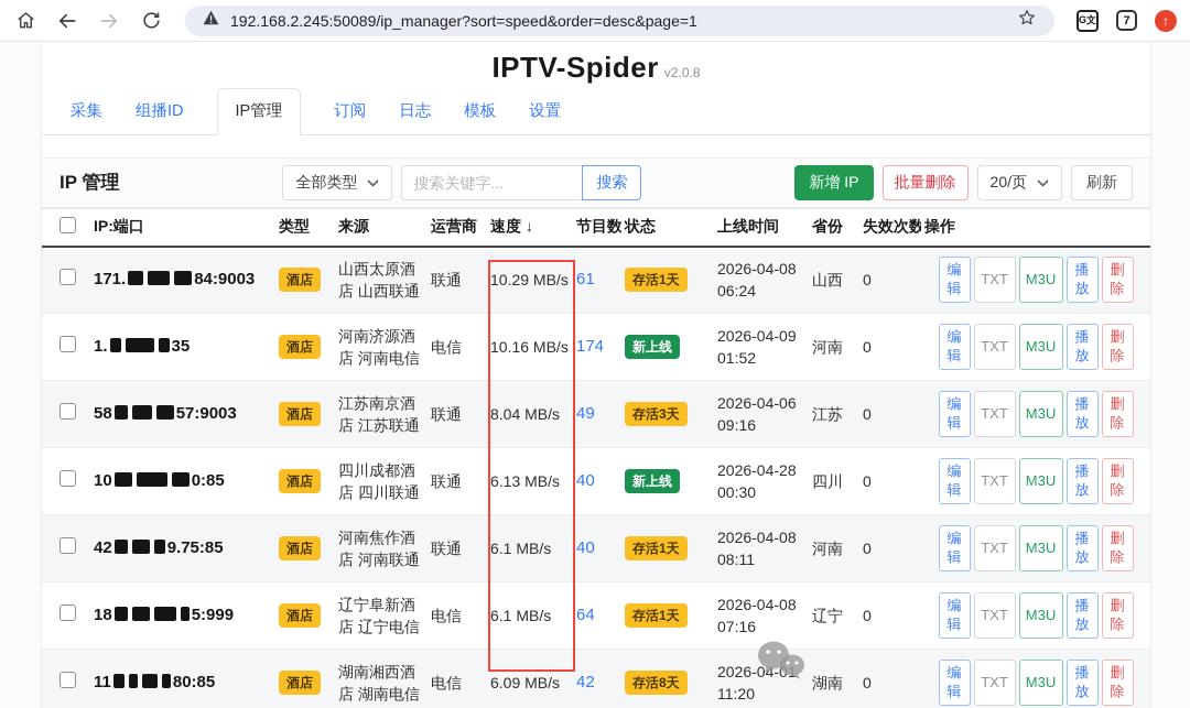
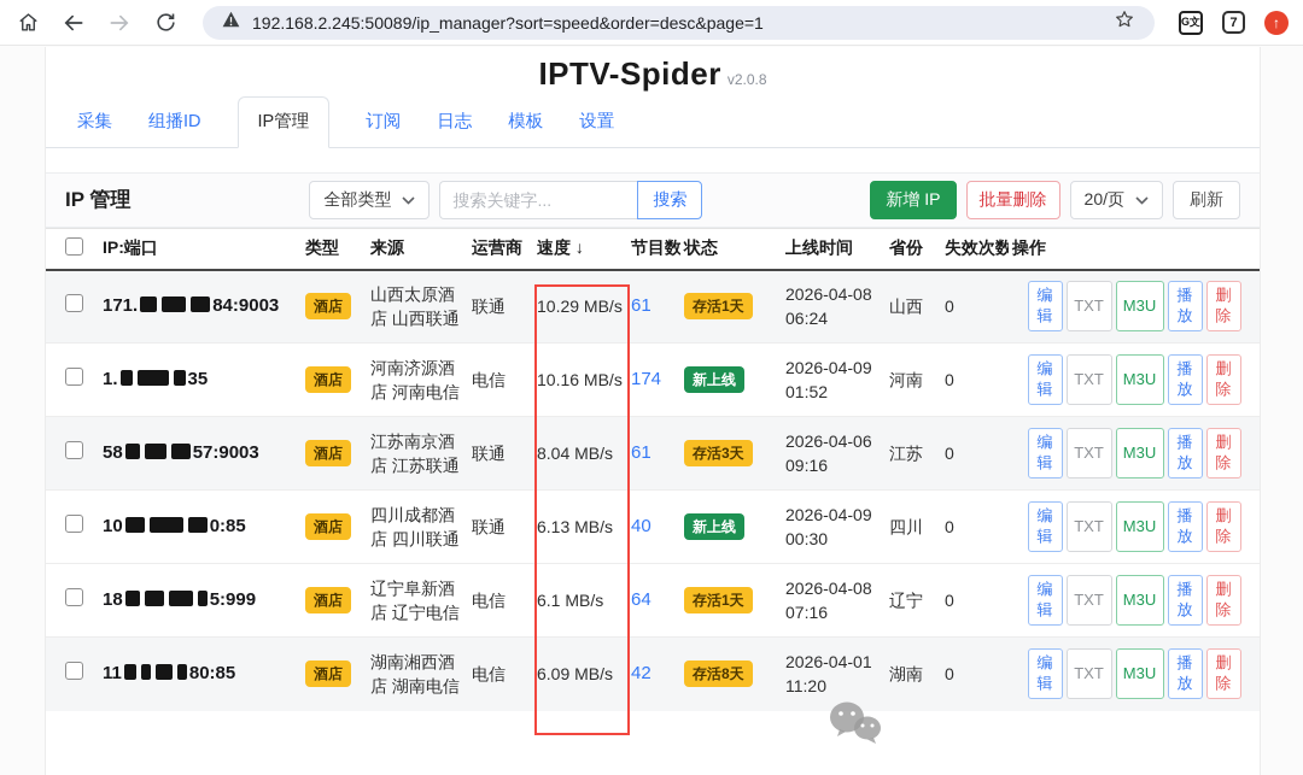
  192.168.2.245:50089/ip_manager?sort=speed&order=desc&page=1
  G文
  7
  ↑
  IPTV-Spider v2.0.8
  采集
  组播ID
  IP管理
  订阅
  日志
  模板
  设置
  IP 管理
  全部类型
  搜索关键字...
  搜索
  新增 IP
  批量删除
  20/页
  刷新
  	IP:端口	类型	来源	运营商	速度 ↓	节目数	状态	上线时间	省份	失效次数	操作
  	171. 84:9003	酒店	山西太原酒店 山西联通	联通	10.29 MB/s	61	存活1天	2026-04-08 06:24	山西	0	编 辑TXT M3U播 放删 除
  	1. 35	酒店	河南济源酒店 河南电信	电信	10.16 MB/s	174	新上线	2026-04-09 01:52	河南	0	编 辑TXT M3U播 放删 除
- 	58 57:9003	酒店	江苏南京酒店 江苏联通	联通	8.04 MB/s	49	存活3天	2026-04-06 09:16	江苏	0	编 辑TXT M3U播 放删 除
+ 	58 57:9003	酒店	江苏南京酒店 江苏联通	联通	8.04 MB/s	61	存活3天	2026-04-06 09:16	江苏	0	编 辑TXT M3U播 放删 除
- 	10 0:85	酒店	四川成都酒店 四川联通	联通	6.13 MB/s	40	新上线	2026-04-28 00:30	四川	0	编 辑TXT M3U播 放删 除
+ 	10 0:85	酒店	四川成都酒店 四川联通	联通	6.13 MB/s	40	新上线	2026-04-09 00:30	四川	0	编 辑TXT M3U播 放删 除
- 	42 9.75:85	酒店	河南焦作酒店 河南联通	联通	6.1 MB/s	40	存活1天	2026-04-08 08:11	河南	0	编 辑TXT M3U播 放删 除
  	18 5:999	酒店	辽宁阜新酒店 辽宁电信	电信	6.1 MB/s	64	存活1天	2026-04-08 07:16	辽宁	0	编 辑TXT M3U播 放删 除
  	11 80:85	酒店	湖南湘西酒店 湖南电信	电信	6.09 MB/s	42	存活8天	2026-04-01 11:20	湖南	0	编 辑TXT M3U播 放删 除
